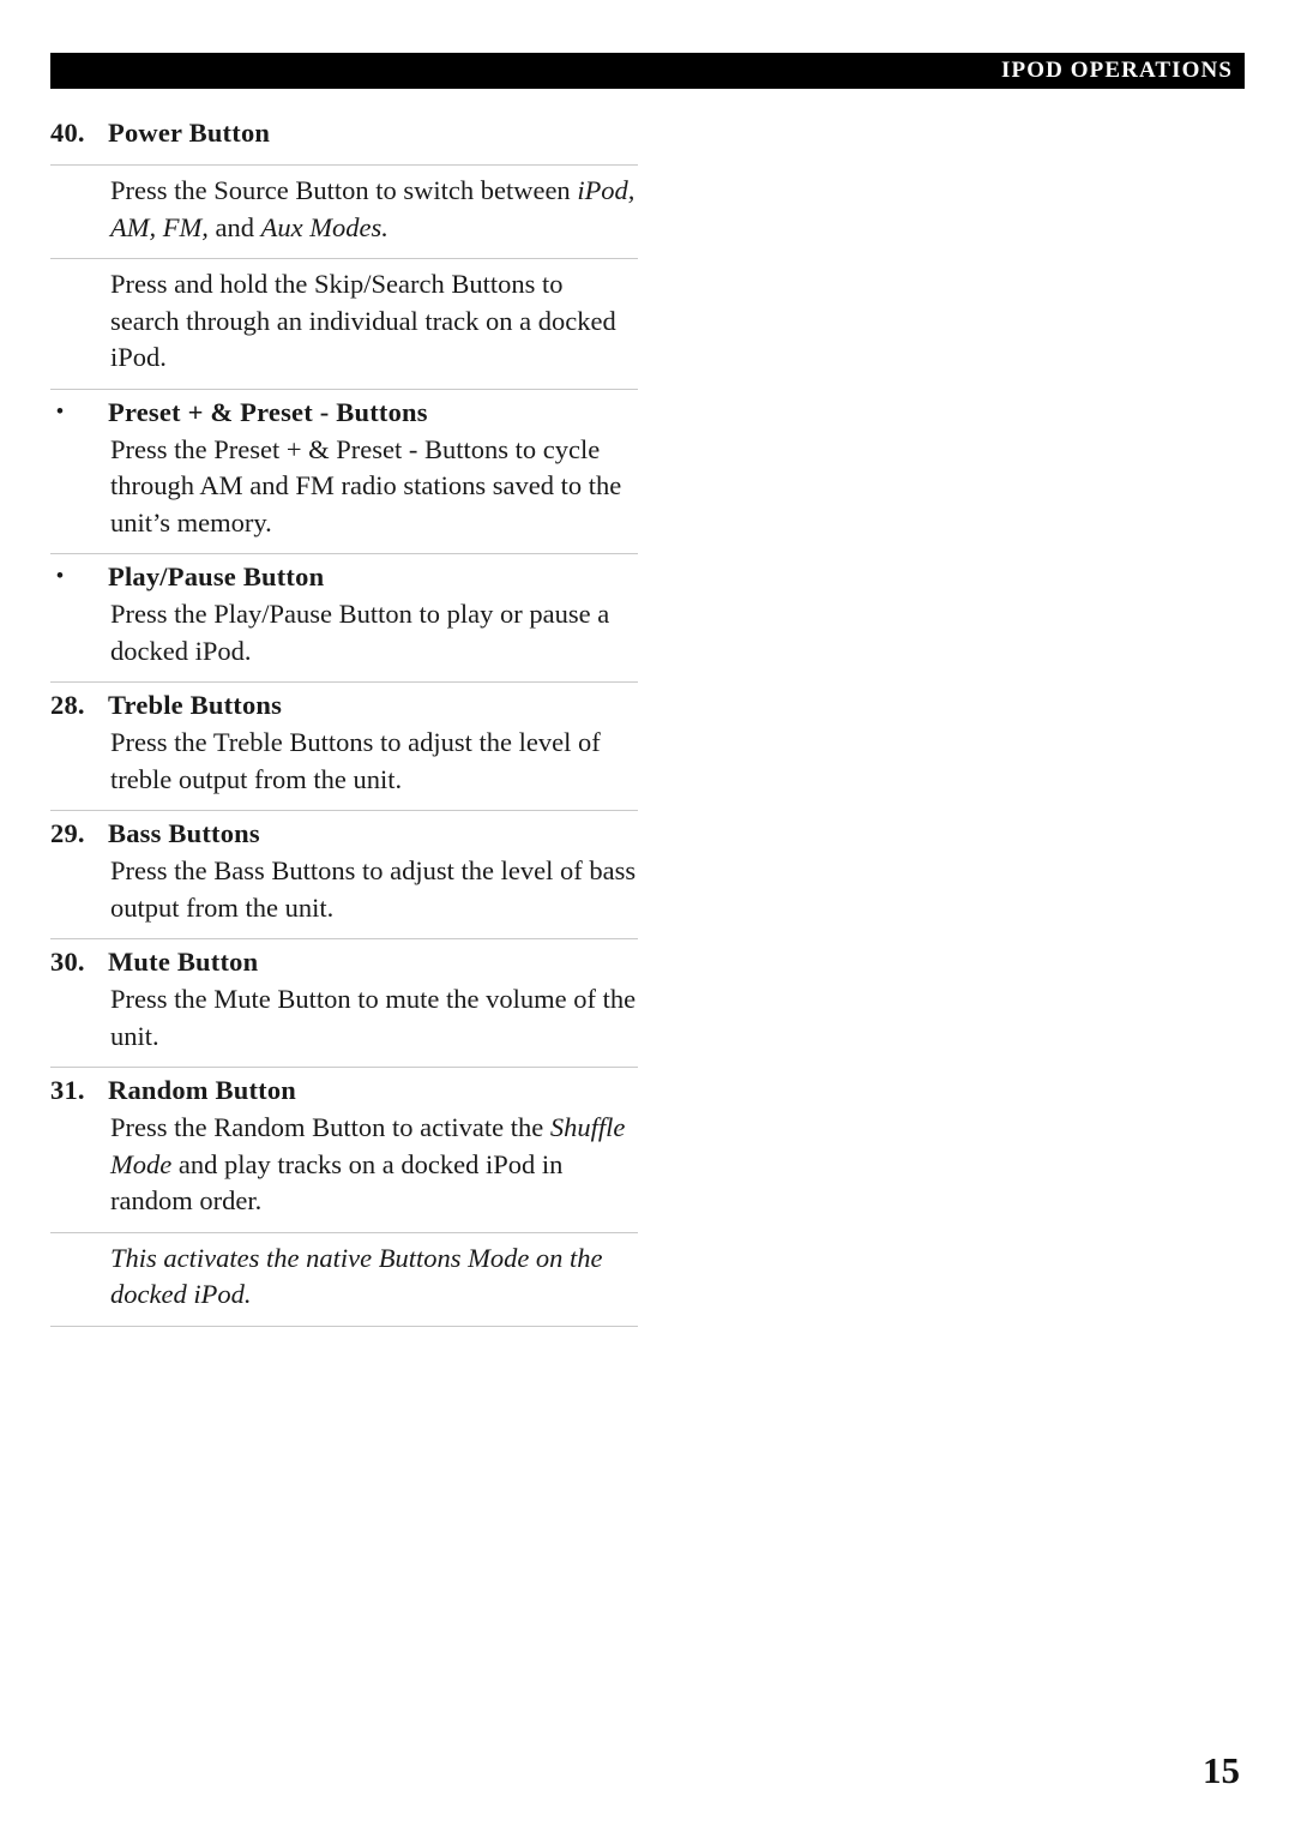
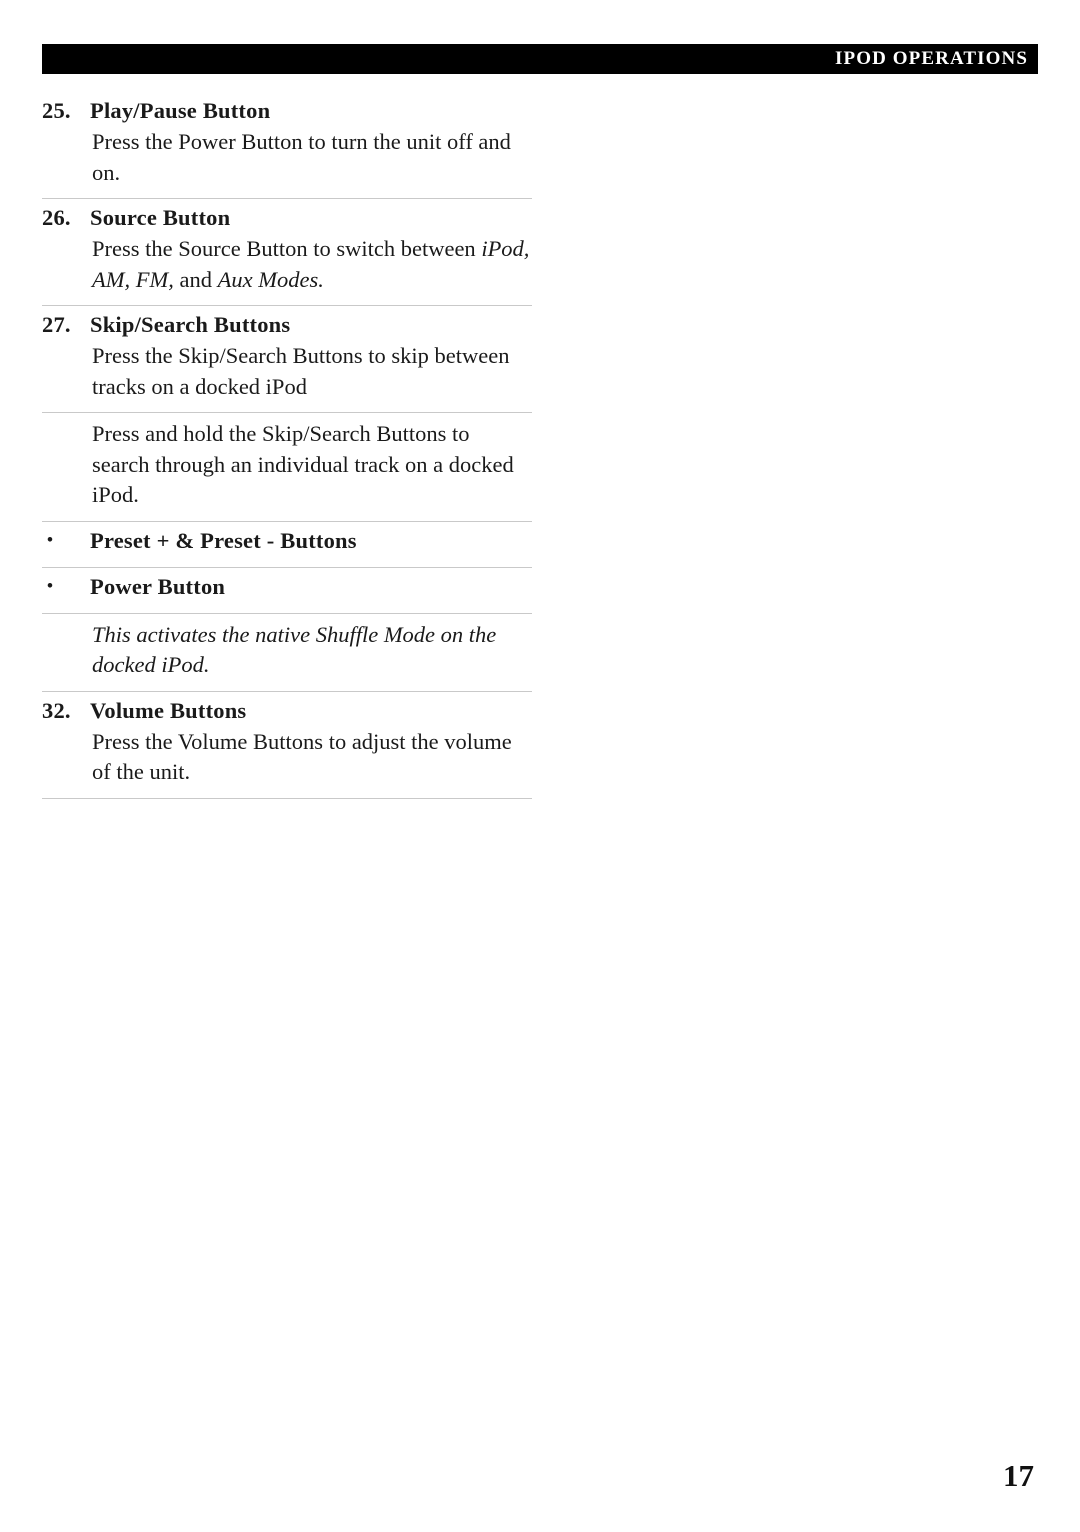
  IPOD OPERATIONS
- 40.
+ 25.
- Power Button
+ Play/Pause Button
+ Press the Power Button to turn the unit off and on.
+ 26.
+ Source Button
  Press the Source Button to switch between iPod, AM, FM, and Aux Modes.
+ 27.
+ Skip/Search Buttons
+ Press the Skip/Search Buttons to skip between tracks on a docked iPod
  Press and hold the Skip/Search Buttons to search through an individual track on a docked iPod.
  •
  Preset + & Preset - Buttons
- Press the Preset + & Preset - Buttons to cycle through AM and FM radio stations saved to the unit’s memory.
  •
- Play/Pause Button
+ Power Button
- Press the Play/Pause Button to play or pause a docked iPod.
- 28.
- Treble Buttons
- Press the Treble Buttons to adjust the level of treble output from the unit.
- 29.
- Bass Buttons
- Press the Bass Buttons to adjust the level of bass output from the unit.
- 30.
- Mute Button
- Press the Mute Button to mute the volume of the unit.
- 31.
- Random Button
- Press the Random Button to activate the Shuffle Mode and play tracks on a docked iPod in random order.
- This activates the native Buttons Mode on the docked iPod.
+ This activates the native Shuffle Mode on the docked iPod.
+ 32.
+ Volume Buttons
+ Press the Volume Buttons to adjust the volume of the unit.
- 15
+ 17
